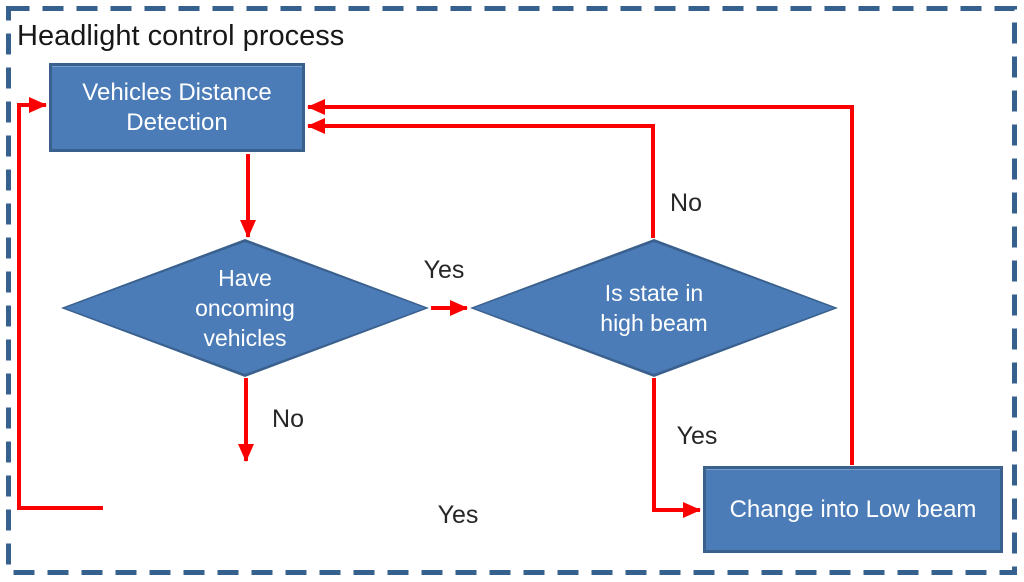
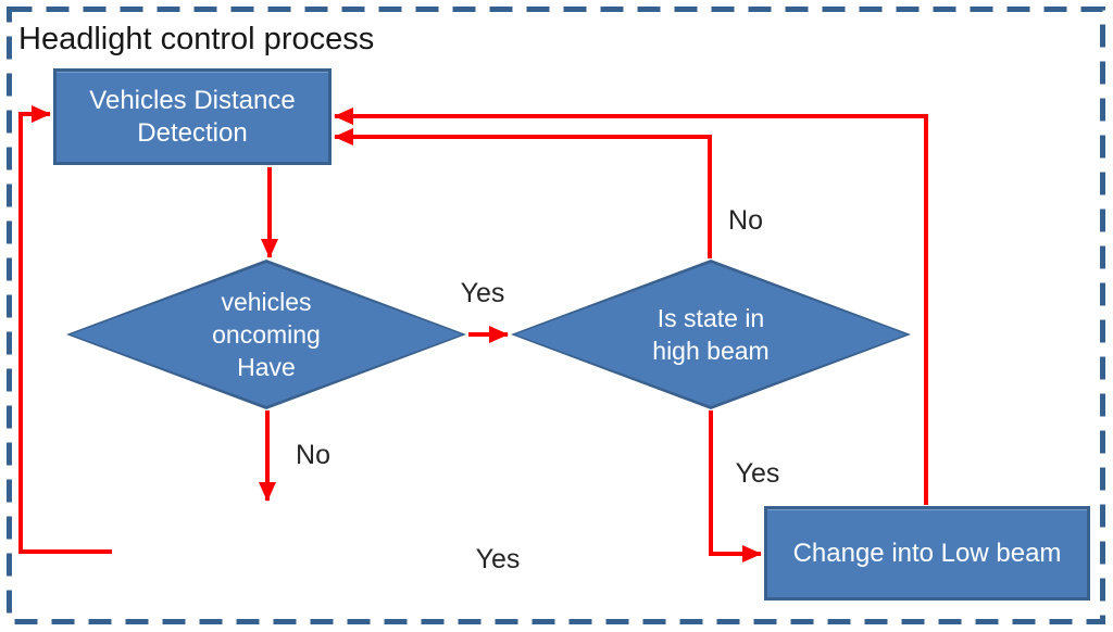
  Headlight control process
  Vehicles Distance
  Detection
- Have
+ vehicles
  oncoming
- vehicles
+ Have
  Is state in
  high beam
  Change into Low beam
  Yes
  No
  Yes
  No
  Yes
